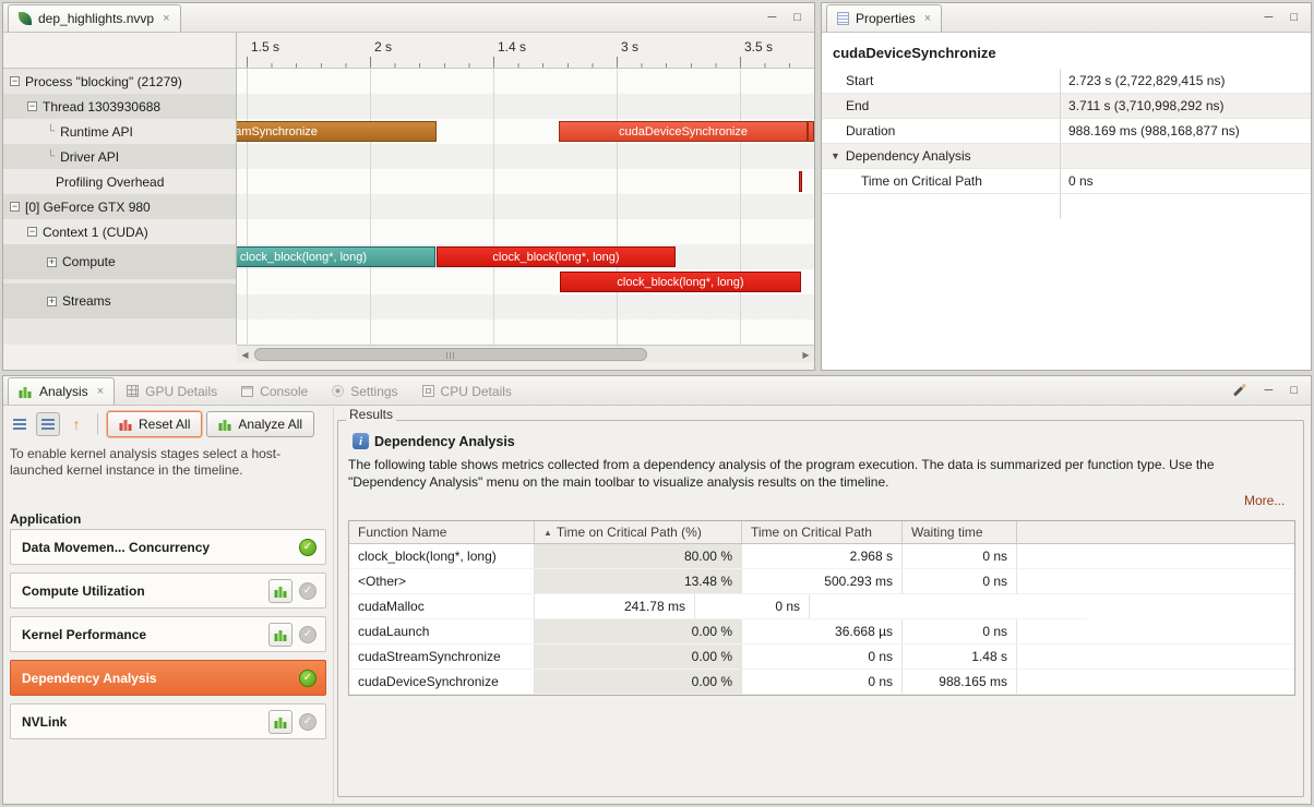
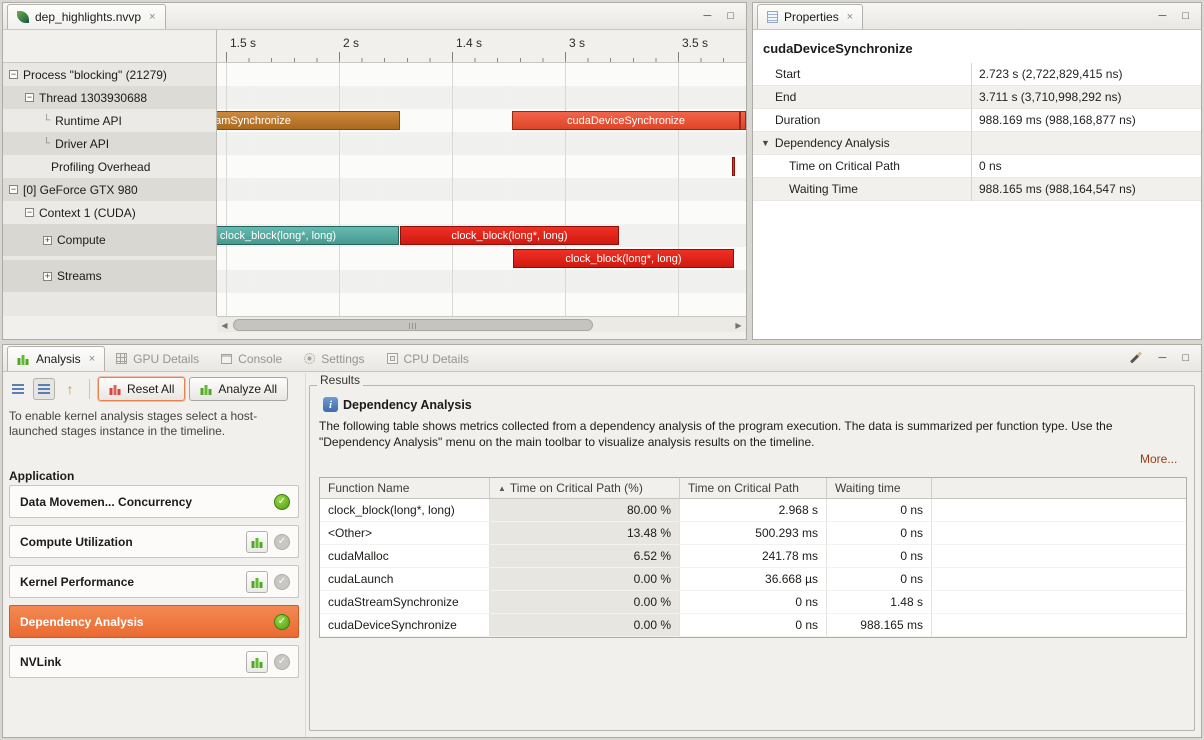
  dep_highlights.nvvp
  ×
  ─
  □
  1.5 s
  2 s
  1.4 s
  3 s
  3.5 s
  −
  Process "blocking" (21279)
  −
  Thread 1303930688
  └
  Runtime API
  └
  Driver API
  Profiling Overhead
  −
  [0] GeForce GTX 980
  −
  Context 1 (CUDA)
  +
  Compute
  +
  Streams
  cudaDeviceSynchronize
  clock_block(long*, long)
  clock_block(long*, long)
  clock_block(long*, long)
  ◀
  ▶
  Properties
  ×
  ─
  □
  cudaDeviceSynchronize
  Start
  2.723 s (2,722,829,415 ns)
  End
  3.711 s (3,710,998,292 ns)
  Duration
  988.169 ms (988,168,877 ns)
  ▼
  Dependency Analysis
  Time on Critical Path
  0 ns
+ Waiting Time
+ 988.165 ms (988,164,547 ns)
  Analysis
  ×
  GPU Details
  Console
  Settings
  CPU Details
  ─
  □
  ↑
  Reset All
  Analyze All
- To enable kernel analysis stages select a host-launched kernel instance in the timeline.
+ To enable kernel analysis stages select a host-launched stages instance in the timeline.
  Application
  Data Movemen... Concurrency
  ✓
  Compute Utilization
  ✓
  Kernel Performance
  ✓
  Dependency Analysis
  ✓
  NVLink
  ✓
  Results
  i
  Dependency Analysis
  The following table shows metrics collected from a dependency analysis of the program execution. The data is summarized per function type. Use the "Dependency Analysis" menu on the main toolbar to visualize analysis results on the timeline.
  More...
  Function Name
  ▲
  Time on Critical Path (%)
  Time on Critical Path
  Waiting time
  clock_block(long*, long)
  80.00 %
  2.968 s
  0 ns
  <Other>
  13.48 %
  500.293 ms
  0 ns
  cudaMalloc
+ 6.52 %
  241.78 ms
  0 ns
  cudaLaunch
  0.00 %
  36.668 µs
  0 ns
  cudaStreamSynchronize
  0.00 %
  0 ns
  1.48 s
  cudaDeviceSynchronize
  0.00 %
  0 ns
  988.165 ms
